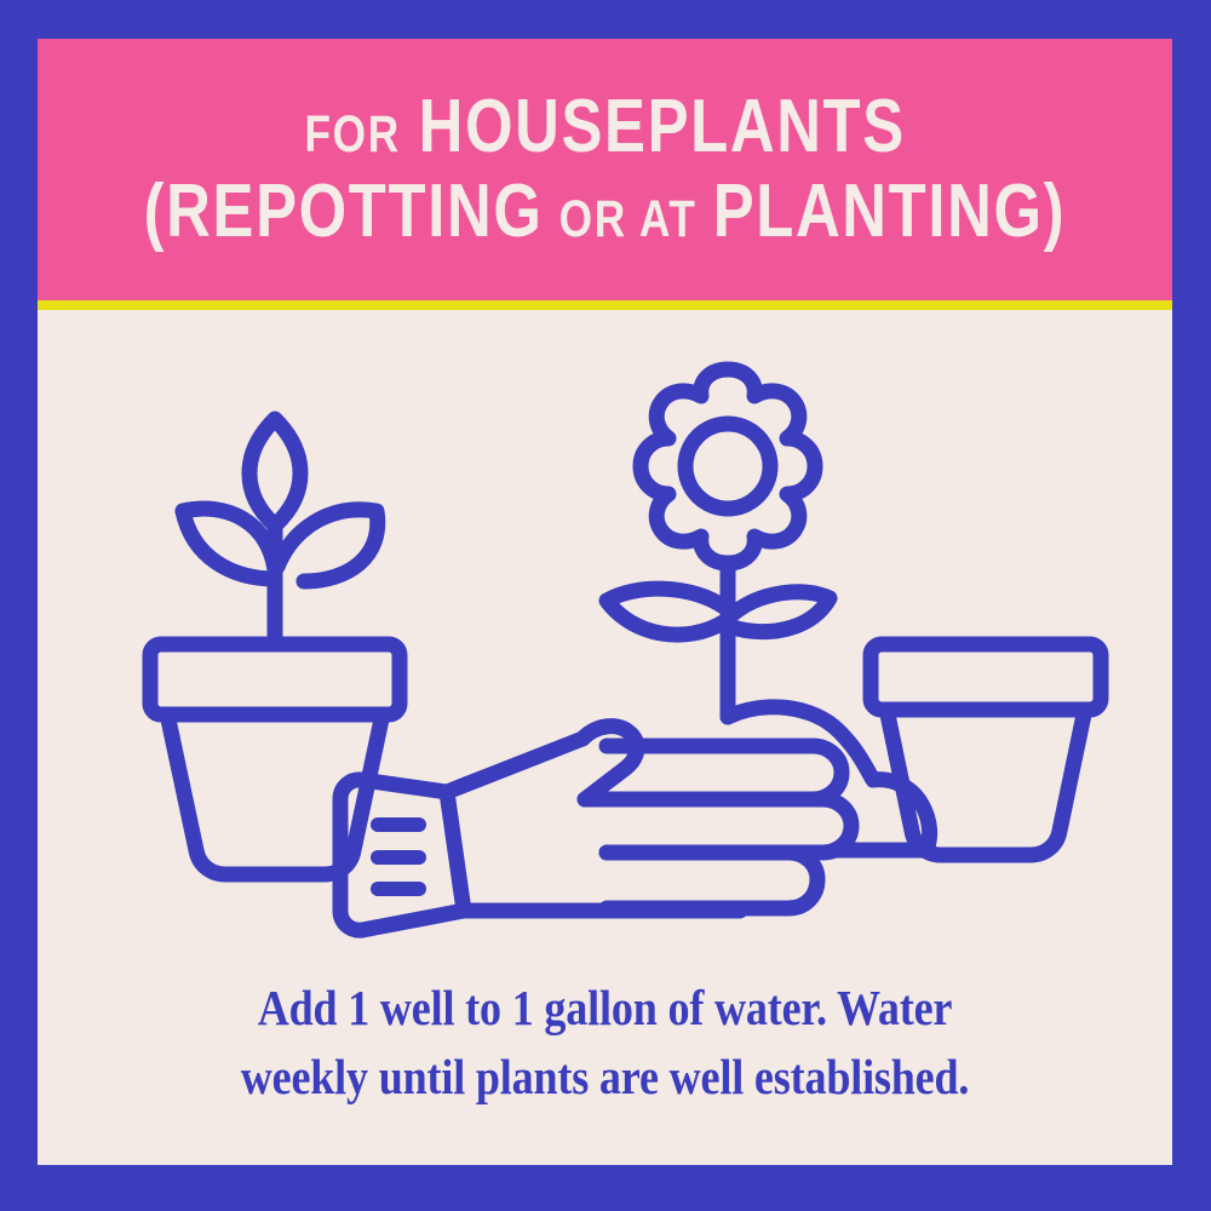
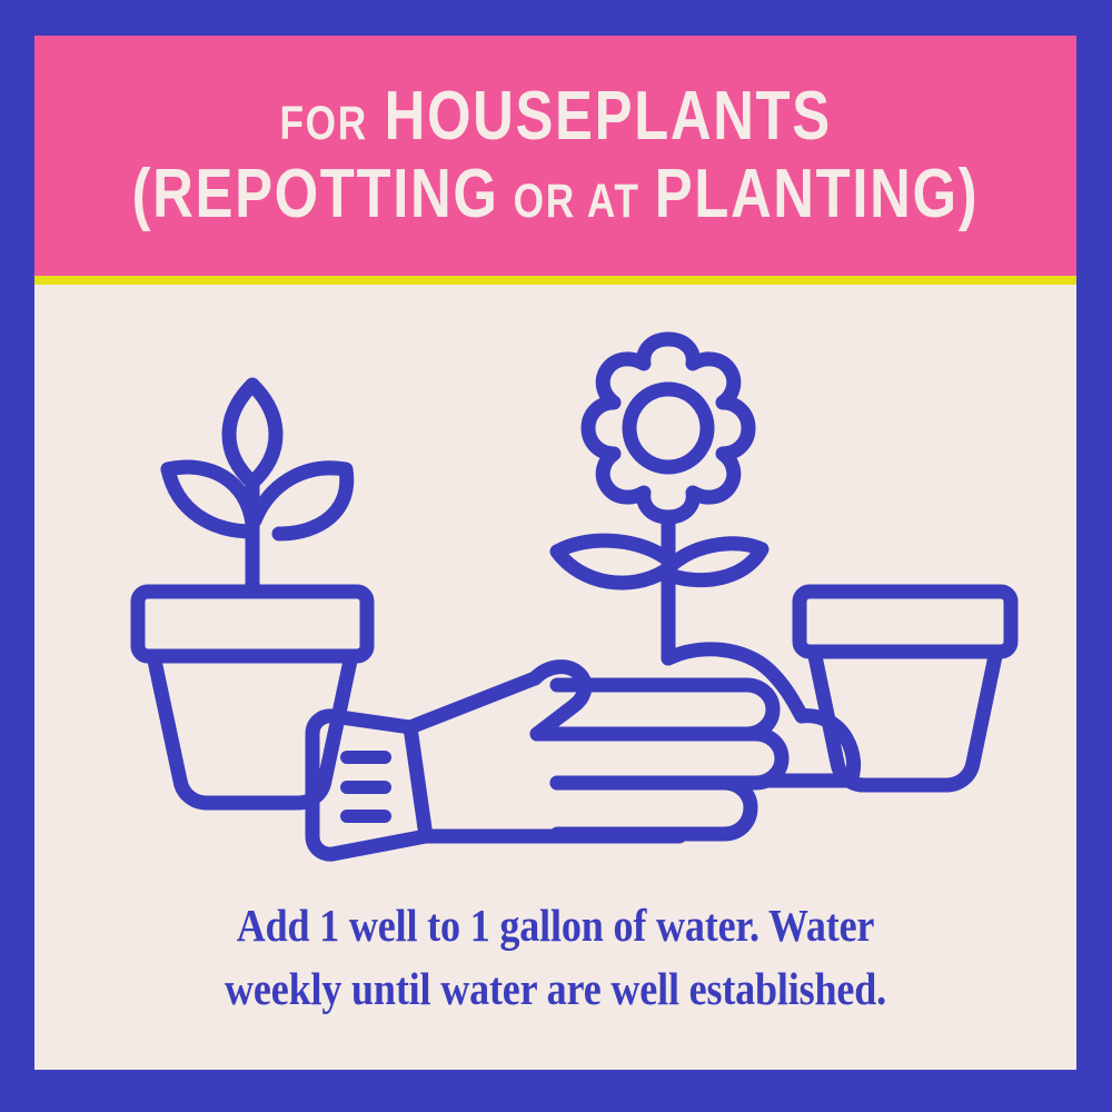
  FOR
  HOUSEPLANTS
  (REPOTTING
  OR AT
  PLANTING)
  Add 1 well to 1 gallon of water. Water
- weekly until plants are well established.
+ weekly until water are well established.
